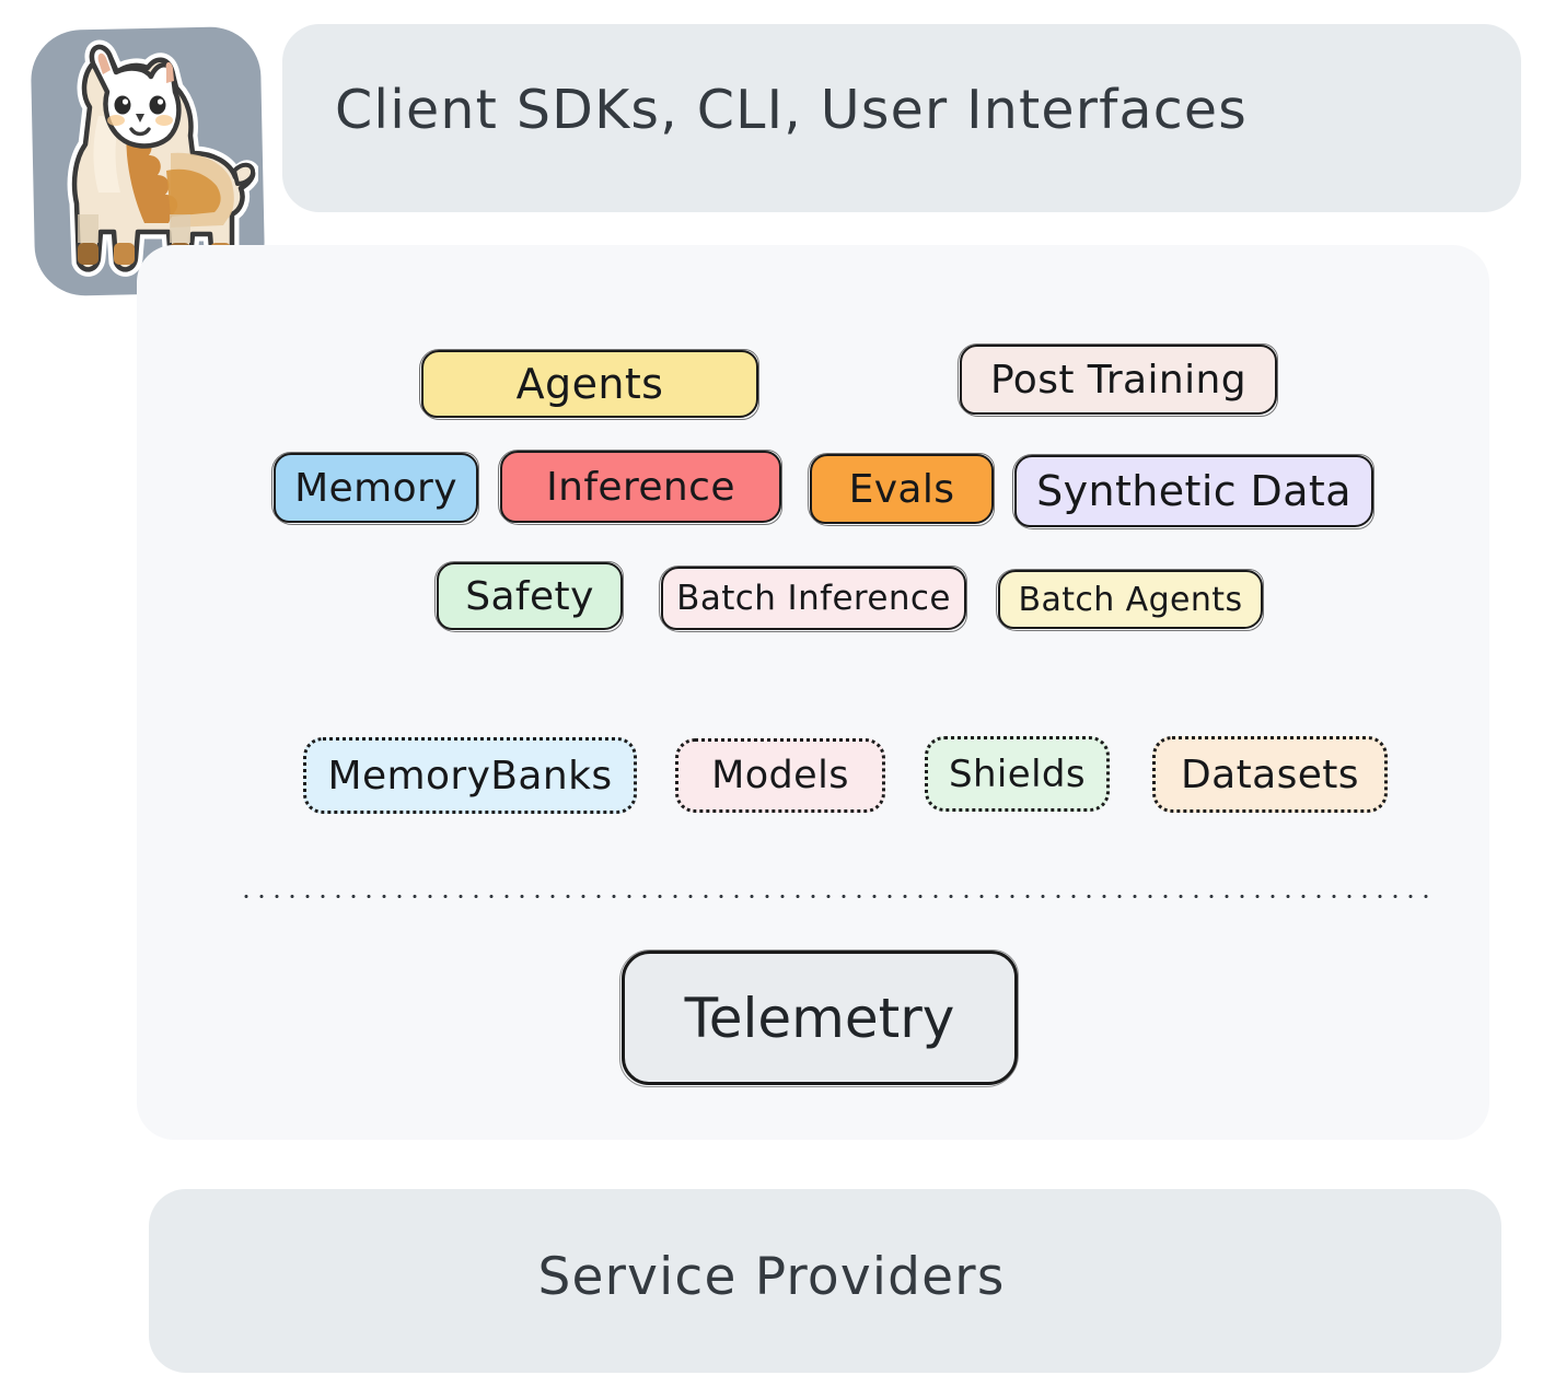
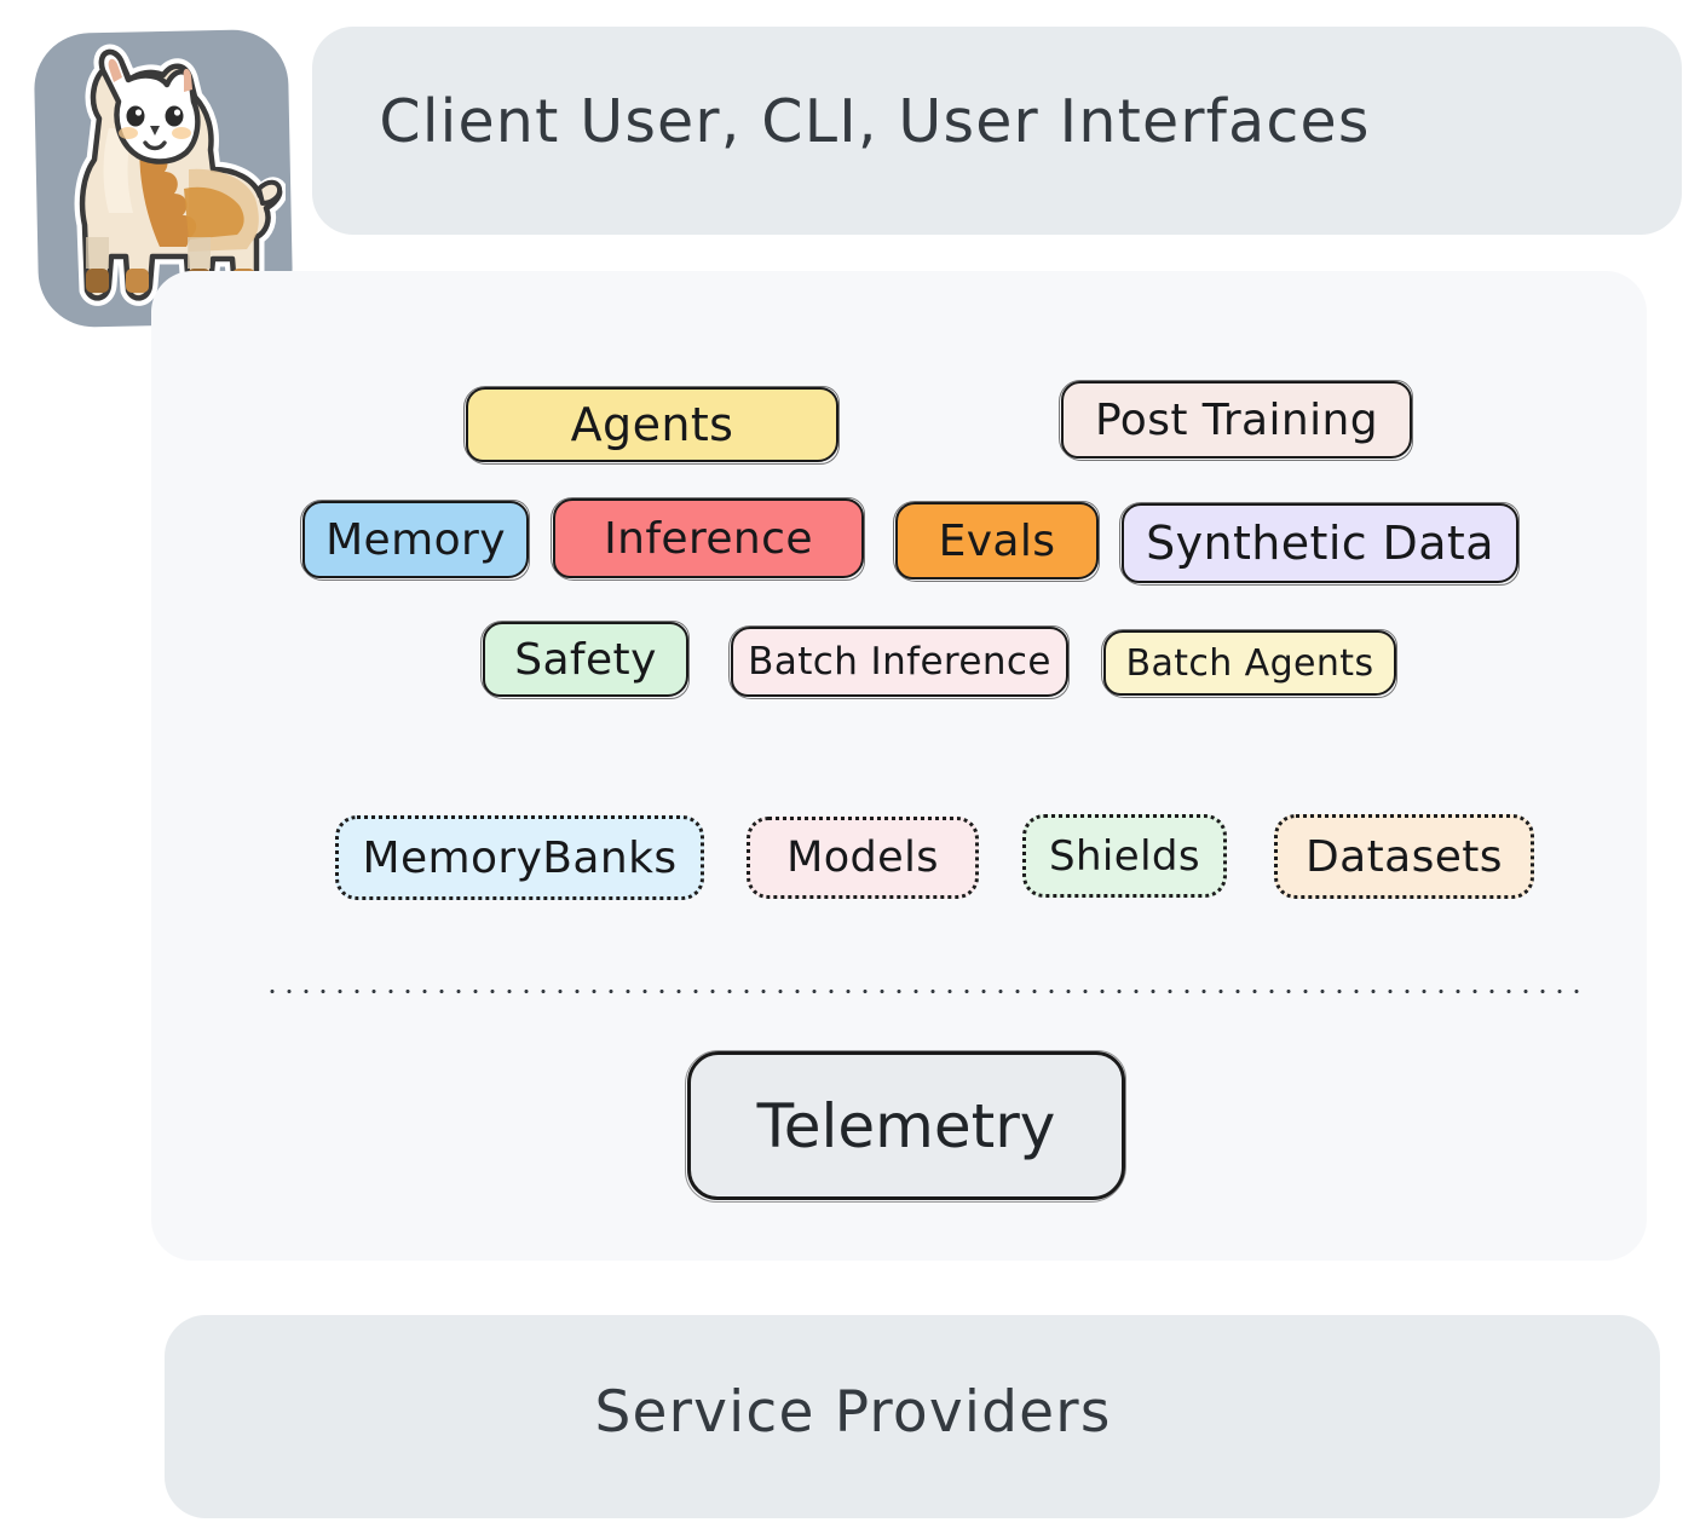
- Client SDKs, CLI, User Interfaces
+ Client User, CLI, User Interfaces
  Agents
  Post Training
  Memory
  Inference
  Evals
  Synthetic Data
  Safety
  Batch Inference
  Batch Agents
  MemoryBanks
  Models
  Shields
  Datasets
  Telemetry
  Service Providers
